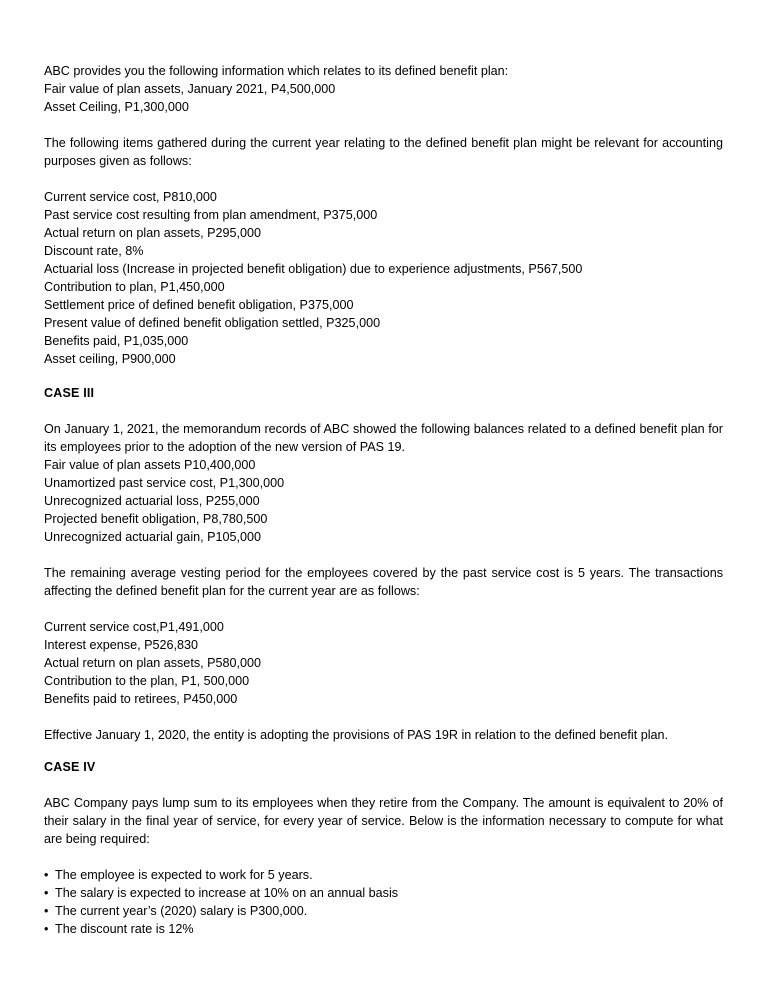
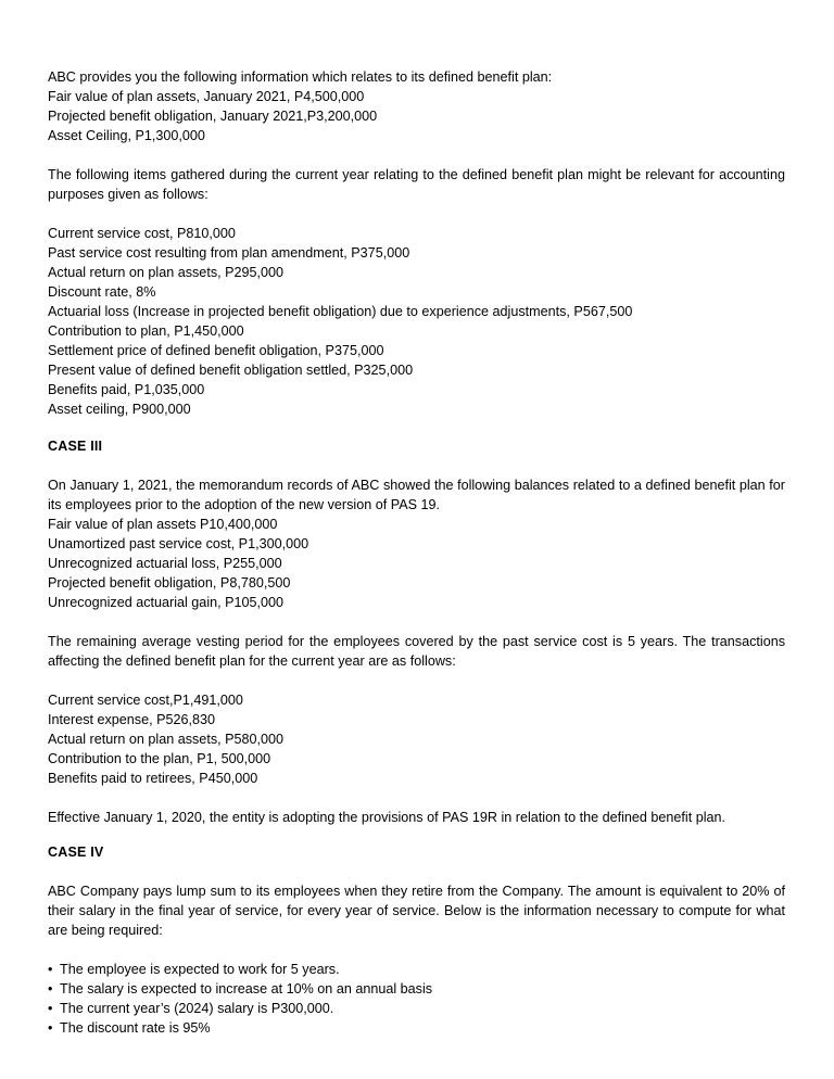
  ABC provides you the following information which relates to its defined benefit plan:
  Fair value of plan assets, January 2021, P4,500,000
+ Projected benefit obligation, January 2021,P3,200,000
  Asset Ceiling, P1,300,000
  The following items gathered during the current year relating to the defined benefit plan might be relevant for accounting purposes given as follows:
  Current service cost, P810,000
  Past service cost resulting from plan amendment, P375,000
  Actual return on plan assets, P295,000
  Discount rate, 8%
  Actuarial loss (Increase in projected benefit obligation) due to experience adjustments, P567,500
  Contribution to plan, P1,450,000
  Settlement price of defined benefit obligation, P375,000
  Present value of defined benefit obligation settled, P325,000
  Benefits paid, P1,035,000
  Asset ceiling, P900,000
  CASE III
  On January 1, 2021, the memorandum records of ABC showed the following balances related to a defined benefit plan for its employees prior to the adoption of the new version of PAS 19.
  Fair value of plan assets P10,400,000
  Unamortized past service cost, P1,300,000
  Unrecognized actuarial loss, P255,000
  Projected benefit obligation, P8,780,500
  Unrecognized actuarial gain, P105,000
  The remaining average vesting period for the employees covered by the past service cost is 5 years. The transactions affecting the defined benefit plan for the current year are as follows:
  Current service cost,P1,491,000
  Interest expense, P526,830
  Actual return on plan assets, P580,000
  Contribution to the plan, P1, 500,000
  Benefits paid to retirees, P450,000
  Effective January 1, 2020, the entity is adopting the provisions of PAS 19R in relation to the defined benefit plan.
  CASE IV
  ABC Company pays lump sum to its employees when they retire from the Company. The amount is equivalent to 20% of their salary in the final year of service, for every year of service. Below is the information necessary to compute for what are being required:
  The employee is expected to work for 5 years.
  The salary is expected to increase at 10% on an annual basis
- The current year’s (2020) salary is P300,000.
+ The current year’s (2024) salary is P300,000.
- The discount rate is 12%
+ The discount rate is 95%
